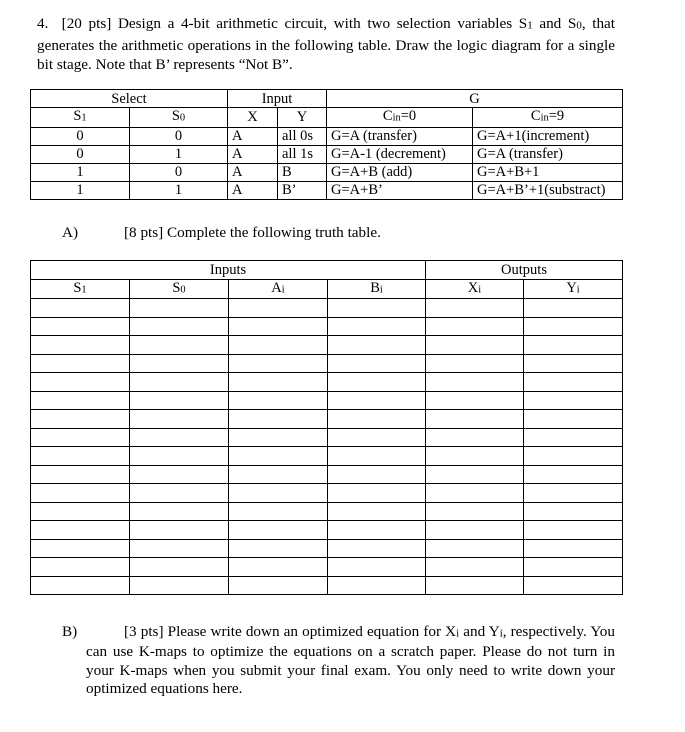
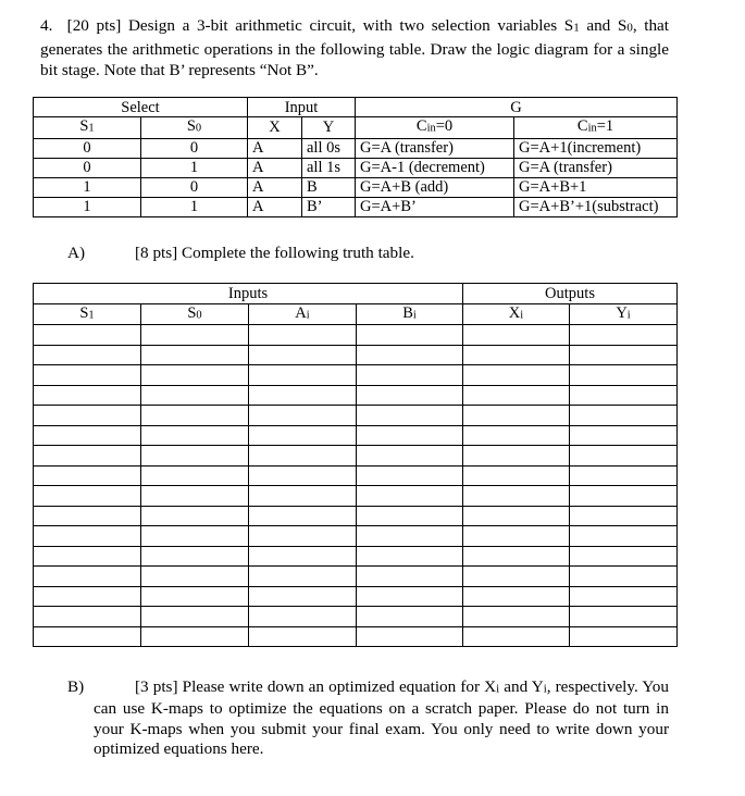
- 4. [20 pts] Design a 4-bit arithmetic circuit, with two selection variables S1 and S0, that generates the arithmetic operations in the following table. Draw the logic diagram for a single bit stage. Note that B’ represents “Not B”.
+ 4. [20 pts] Design a 3-bit arithmetic circuit, with two selection variables S1 and S0, that generates the arithmetic operations in the following table. Draw the logic diagram for a single bit stage. Note that B’ represents “Not B”.
  Select	Input	G
- S1	S0	X	Y	Cin=0	Cin=9
+ S1	S0	X	Y	Cin=0	Cin=1
  0	0	A	all 0s	G=A (transfer)	G=A+1(increment)
  0	1	A	all 1s	G=A-1 (decrement)	G=A (transfer)
  1	0	A	B	G=A+B (add)	G=A+B+1
  1	1	A	B’	G=A+B’	G=A+B’+1(substract)
  A)
  [8 pts] Complete the following truth table.
  Inputs	Outputs
  S1	S0	Ai	Bi	Xi	Yi
  B)
  [3 pts] Please write down an optimized equation for Xi and Yi, respectively. You can use K-maps to optimize the equations on a scratch paper. Please do not turn in your K-maps when you submit your final exam. You only need to write down your optimized equations here.
